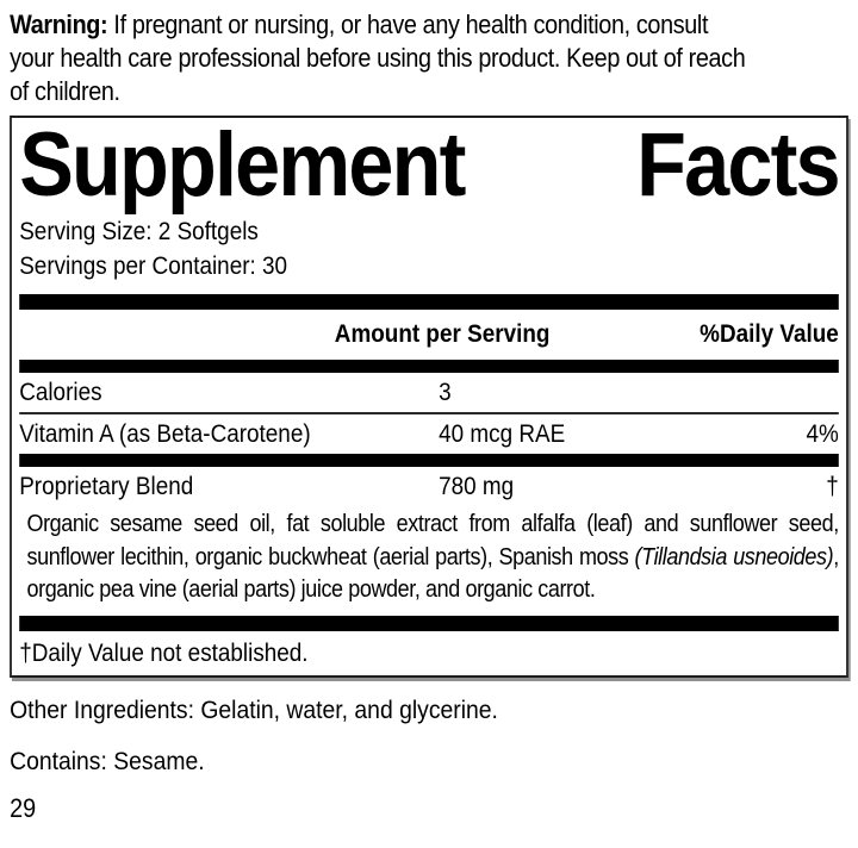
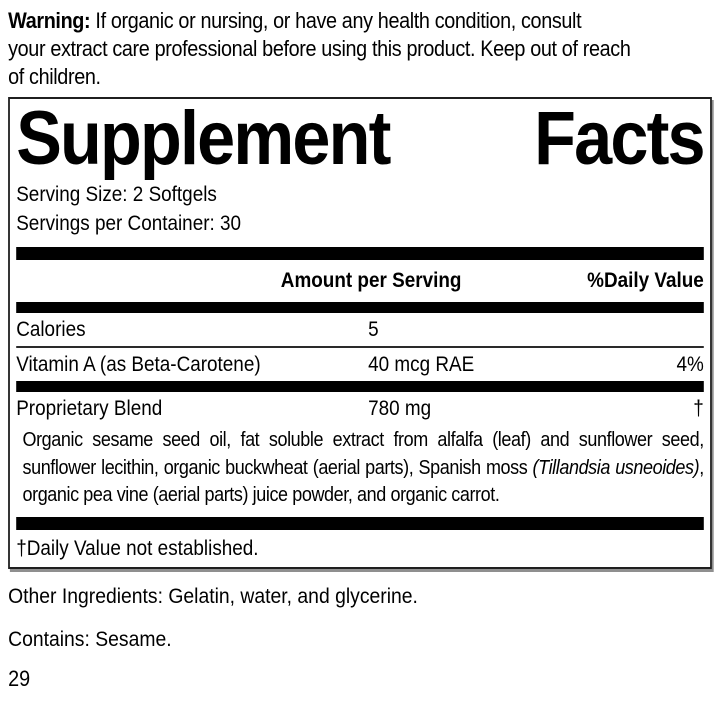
- Warning: If pregnant or nursing, or have any health condition, consult
+ Warning: If organic or nursing, or have any health condition, consult
- your health care professional before using this product. Keep out of reach
+ your extract care professional before using this product. Keep out of reach
  of children.
  Supplement
  Facts
  Serving Size: 2 Softgels
  Servings per Container: 30
  Amount per Serving
  %Daily Value
  Calories
- 3
+ 5
  Vitamin A (as Beta-Carotene)
  40 mcg RAE
  4%
  Proprietary Blend
  780 mg
  †
  Organic sesame seed oil, fat soluble extract from alfalfa (leaf) and sunflower seed, sunflower lecithin, organic buckwheat (aerial parts), Spanish moss (Tillandsia usneoides), organic pea vine (aerial parts) juice powder, and organic carrot.
  †Daily Value not established.
  Other Ingredients: Gelatin, water, and glycerine.
  Contains: Sesame.
  29
